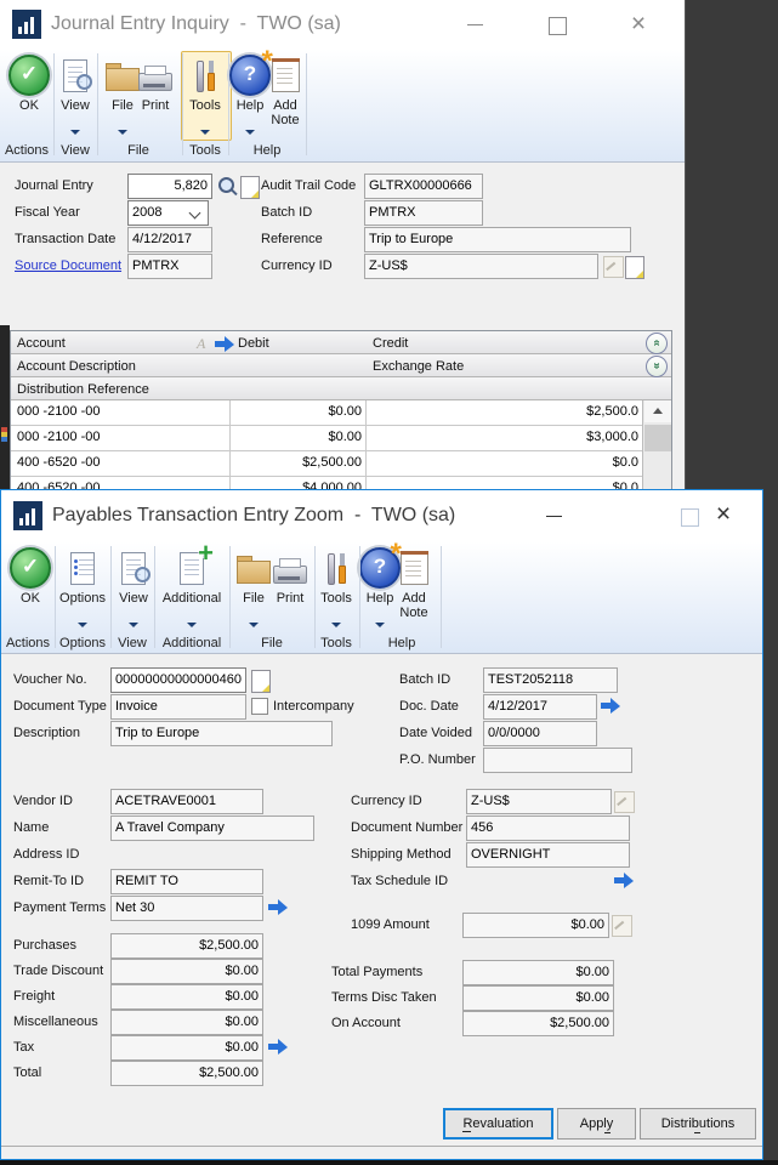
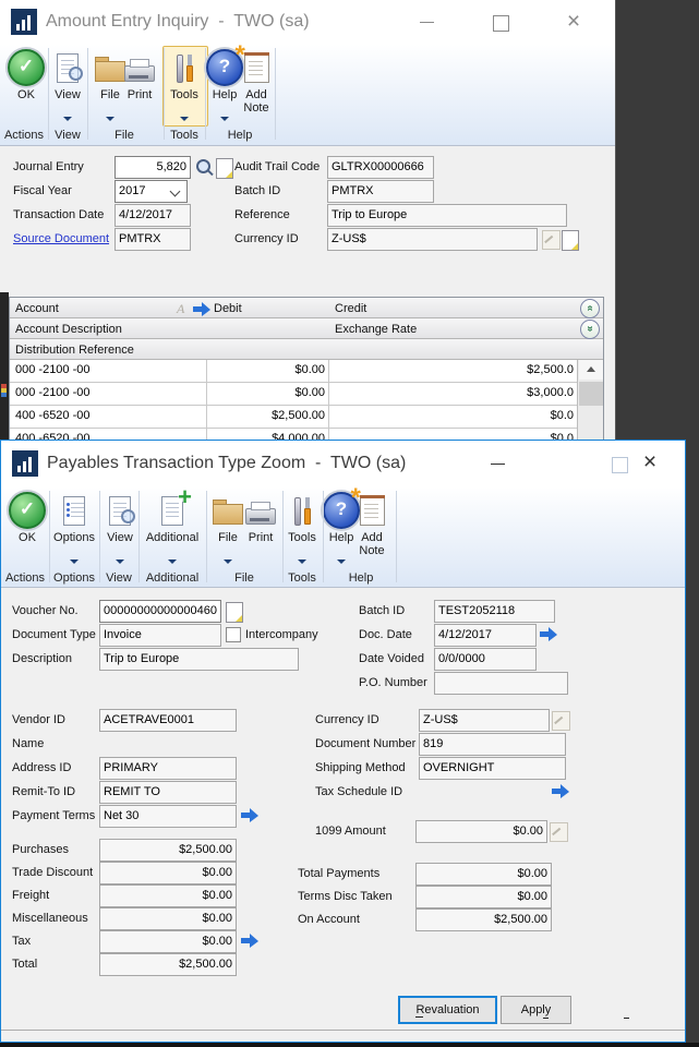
- Journal Entry Inquiry - TWO (sa)
+ Amount Entry Inquiry - TWO (sa)
  OK
  View
  File
  Print
  Tools
  Help
  Add Note
  Actions
  View
  File
  Tools
  Help
  Journal Entry
  5,820
  Fiscal Year
- 2008
+ 2017
  Transaction Date
  4/12/2017
  Source Document
  PMTRX
  Audit Trail Code
  GLTRX00000666
  Batch ID
  PMTRX
  Reference
  Trip to Europe
  Currency ID
  Z-US$
  Account
  Debit
  Credit
  Account Description
  Exchange Rate
  Distribution Reference
  000 -2100 -00
  $0.00
  $2,500.0
  000 -2100 -00
  $0.00
  $3,000.0
  400 -6520 -00
  $2,500.00
  $0.0
  400 -6520 -00
  $4,000.00
  $0.0
- Payables Transaction Entry Zoom - TWO (sa)
+ Payables Transaction Type Zoom - TWO (sa)
  OK
  Options
  View
  Additional
  File
  Print
  Tools
  Help
  Add Note
  Actions
  Options
  View
  Additional
  File
  Tools
  Help
  Voucher No.
  00000000000000460
  Document Type
  Invoice
  Intercompany
  Description
  Trip to Europe
  Batch ID
  TEST2052118
  Doc. Date
  4/12/2017
  Date Voided
  0/0/0000
  P.O. Number
  Vendor ID
  ACETRAVE0001
  Name
- A Travel Company
  Address ID
+ PRIMARY
  Remit-To ID
  REMIT TO
  Payment Terms
  Net 30
  Currency ID
  Z-US$
  Document Number
- 456
+ 819
  Shipping Method
  OVERNIGHT
  Tax Schedule ID
  1099 Amount
  $0.00
  Purchases
  $2,500.00
  Trade Discount
  $0.00
  Freight
  $0.00
  Miscellaneous
  $0.00
  Tax
  $0.00
  Total
  $2,500.00
  Total Payments
  $0.00
  Terms Disc Taken
  $0.00
  On Account
  $2,500.00
  Revaluation
  Apply
- Distributions
